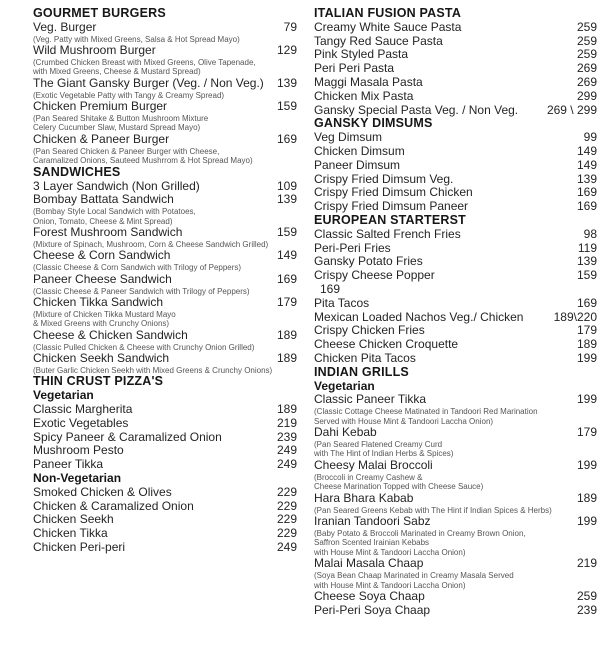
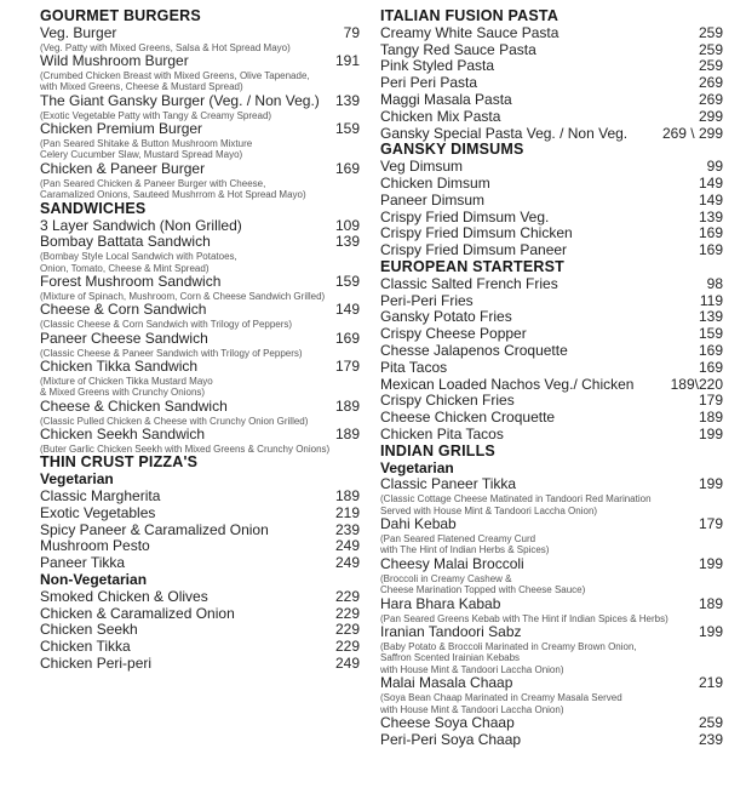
  GOURMET BURGERS
  Veg. Burger
  79
  (Veg. Patty with Mixed Greens, Salsa & Hot Spread Mayo)
  Wild Mushroom Burger
- 129
+ 191
  (Crumbed Chicken Breast with Mixed Greens, Olive Tapenade,
  with Mixed Greens, Cheese & Mustard Spread)
  The Giant Gansky Burger (Veg. / Non Veg.)
  139
  (Exotic Vegetable Patty with Tangy & Creamy Spread)
  Chicken Premium Burger
  159
  (Pan Seared Shitake & Button Mushroom Mixture
  Celery Cucumber Slaw, Mustard Spread Mayo)
  Chicken & Paneer Burger
  169
  (Pan Seared Chicken & Paneer Burger with Cheese,
  Caramalized Onions, Sauteed Mushrrom & Hot Spread Mayo)
  SANDWICHES
  3 Layer Sandwich (Non Grilled)
  109
  Bombay Battata Sandwich
  139
  (Bombay Style Local Sandwich with Potatoes,
  Onion, Tomato, Cheese & Mint Spread)
  Forest Mushroom Sandwich
  159
  (Mixture of Spinach, Mushroom, Corn & Cheese Sandwich Grilled)
  Cheese & Corn Sandwich
  149
  (Classic Cheese & Corn Sandwich with Trilogy of Peppers)
  Paneer Cheese Sandwich
  169
  (Classic Cheese & Paneer Sandwich with Trilogy of Peppers)
  Chicken Tikka Sandwich
  179
  (Mixture of Chicken Tikka Mustard Mayo
  & Mixed Greens with Crunchy Onions)
  Cheese & Chicken Sandwich
  189
  (Classic Pulled Chicken & Cheese with Crunchy Onion Grilled)
  Chicken Seekh Sandwich
  189
  (Buter Garlic Chicken Seekh with Mixed Greens & Crunchy Onions)
  THIN CRUST PIZZA'S
  Vegetarian
  Classic Margherita
  189
  Exotic Vegetables
  219
  Spicy Paneer & Caramalized Onion
  239
  Mushroom Pesto
  249
  Paneer Tikka
  249
  Non-Vegetarian
  Smoked Chicken & Olives
  229
  Chicken & Caramalized Onion
  229
  Chicken Seekh
  229
  Chicken Tikka
  229
  Chicken Peri-peri
  249
  ITALIAN FUSION PASTA
  Creamy White Sauce Pasta
  259
  Tangy Red Sauce Pasta
  259
  Pink Styled Pasta
  259
  Peri Peri Pasta
  269
  Maggi Masala Pasta
  269
  Chicken Mix Pasta
  299
  Gansky Special Pasta Veg. / Non Veg.
  269 \ 299
  GANSKY DIMSUMS
  Veg Dimsum
  99
  Chicken Dimsum
  149
  Paneer Dimsum
  149
  Crispy Fried Dimsum Veg.
  139
  Crispy Fried Dimsum Chicken
  169
  Crispy Fried Dimsum Paneer
  169
  EUROPEAN STARTERST
  Classic Salted French Fries
  98
  Peri-Peri Fries
  119
  Gansky Potato Fries
  139
  Crispy Cheese Popper
  159
+ Chesse Jalapenos Croquette
  169
  Pita Tacos
  169
  Mexican Loaded Nachos Veg./ Chicken
  189\220
  Crispy Chicken Fries
  179
  Cheese Chicken Croquette
  189
  Chicken Pita Tacos
  199
  INDIAN GRILLS
  Vegetarian
  Classic Paneer Tikka
  199
  (Classic Cottage Cheese Matinated in Tandoori Red Marination
  Served with House Mint & Tandoori Laccha Onion)
  Dahi Kebab
  179
  (Pan Seared Flatened Creamy Curd
  with The Hint of Indian Herbs & Spices)
  Cheesy Malai Broccoli
  199
  (Broccoli in Creamy Cashew &
  Cheese Marination Topped with Cheese Sauce)
  Hara Bhara Kabab
  189
  (Pan Seared Greens Kebab with The Hint if Indian Spices & Herbs)
  Iranian Tandoori Sabz
  199
  (Baby Potato & Broccoli Marinated in Creamy Brown Onion,
  Saffron Scented Irainian Kebabs
  with House Mint & Tandoori Laccha Onion)
  Malai Masala Chaap
  219
  (Soya Bean Chaap Marinated in Creamy Masala Served
  with House Mint & Tandoori Laccha Onion)
  Cheese Soya Chaap
  259
  Peri-Peri Soya Chaap
  239
